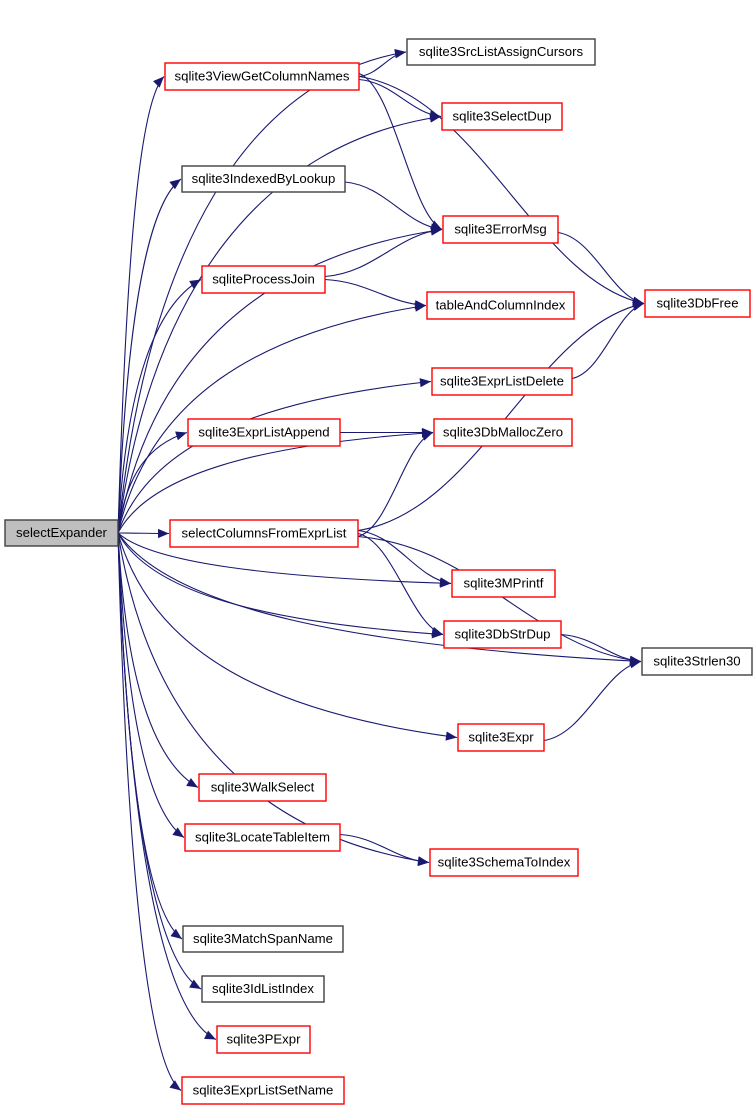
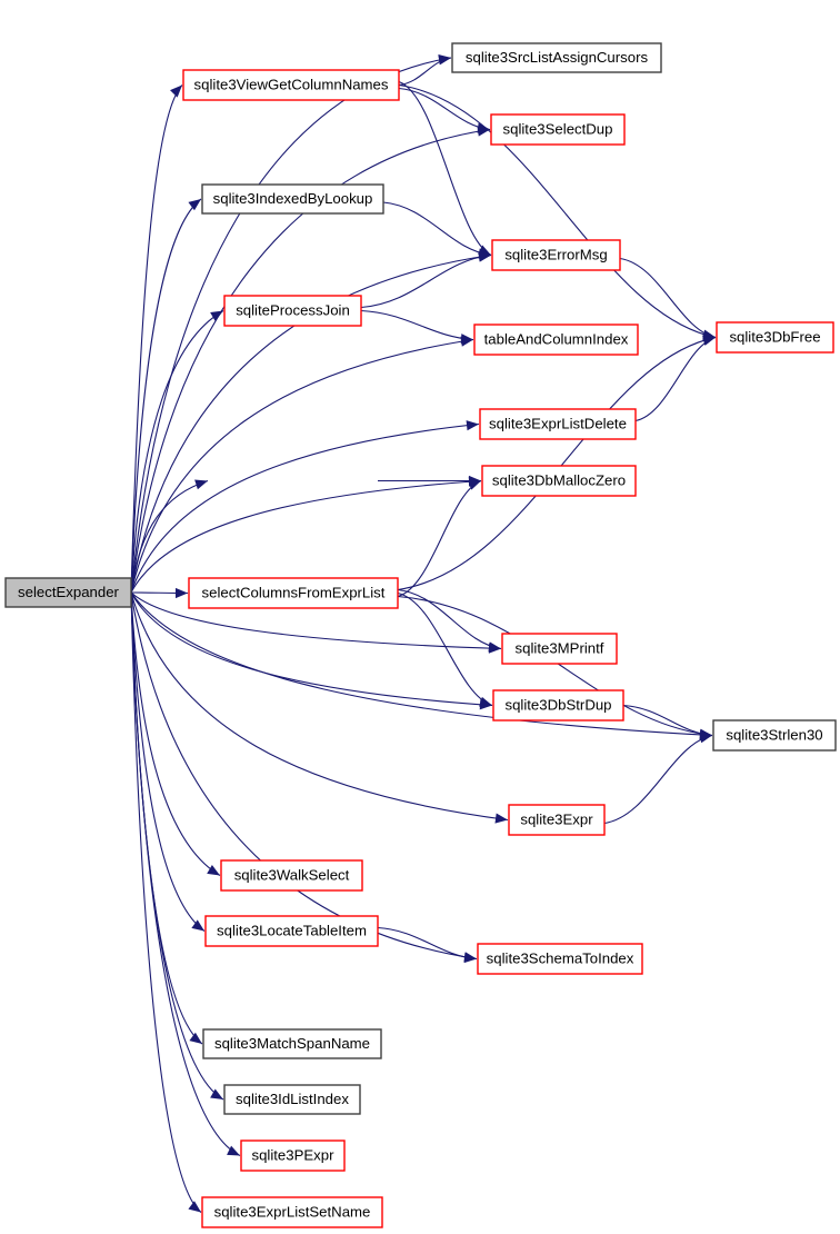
  selectExpander
  sqlite3ViewGetColumnNames
  sqlite3SrcListAssignCursors
  sqlite3SelectDup
  sqlite3IndexedByLookup
  sqlite3ErrorMsg
  sqliteProcessJoin
  tableAndColumnIndex
  sqlite3DbFree
  sqlite3ExprListDelete
- sqlite3ExprListAppend
  sqlite3DbMallocZero
  selectColumnsFromExprList
  sqlite3MPrintf
  sqlite3DbStrDup
  sqlite3Strlen30
  sqlite3Expr
  sqlite3WalkSelect
  sqlite3LocateTableItem
  sqlite3SchemaToIndex
  sqlite3MatchSpanName
  sqlite3IdListIndex
  sqlite3PExpr
  sqlite3ExprListSetName
